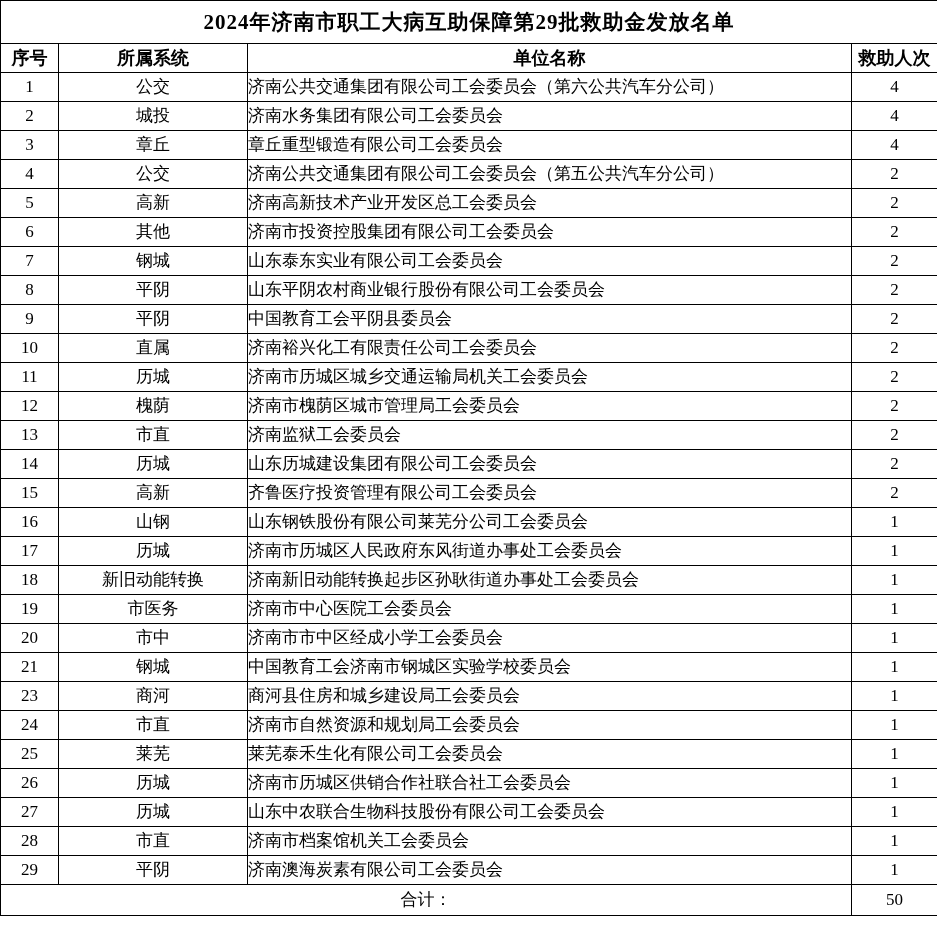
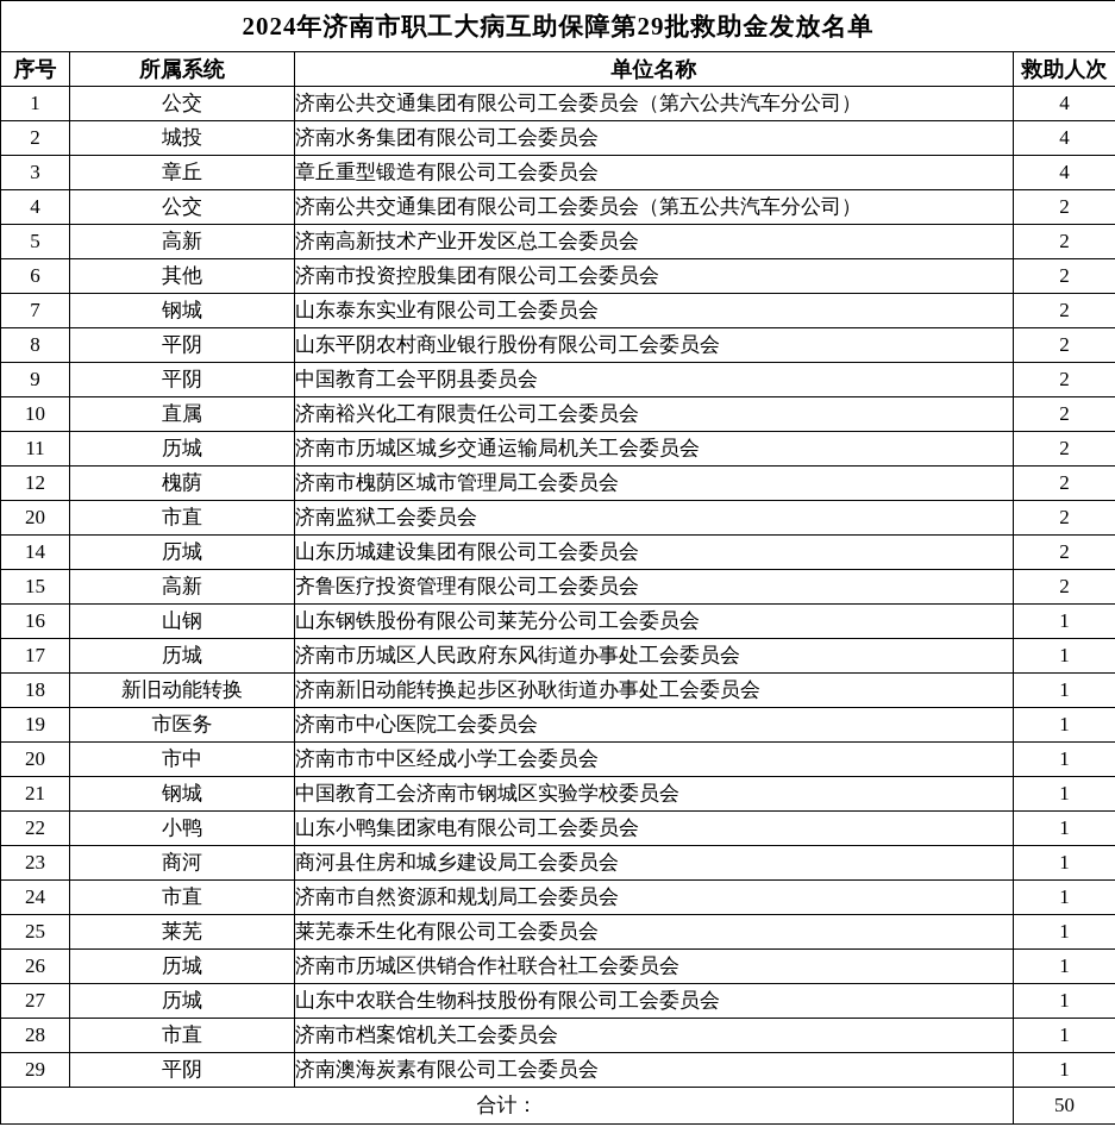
  2024年济南市职工大病互助保障第29批救助金发放名单
  序号	所属系统	单位名称	救助人次
  1	公交	济南公共交通集团有限公司工会委员会（第六公共汽车分公司）	4
  2	城投	济南水务集团有限公司工会委员会	4
  3	章丘	章丘重型锻造有限公司工会委员会	4
  4	公交	济南公共交通集团有限公司工会委员会（第五公共汽车分公司）	2
  5	高新	济南高新技术产业开发区总工会委员会	2
  6	其他	济南市投资控股集团有限公司工会委员会	2
  7	钢城	山东泰东实业有限公司工会委员会	2
  8	平阴	山东平阴农村商业银行股份有限公司工会委员会	2
  9	平阴	中国教育工会平阴县委员会	2
  10	直属	济南裕兴化工有限责任公司工会委员会	2
  11	历城	济南市历城区城乡交通运输局机关工会委员会	2
  12	槐荫	济南市槐荫区城市管理局工会委员会	2
- 13	市直	济南监狱工会委员会	2
+ 20	市直	济南监狱工会委员会	2
  14	历城	山东历城建设集团有限公司工会委员会	2
  15	高新	齐鲁医疗投资管理有限公司工会委员会	2
  16	山钢	山东钢铁股份有限公司莱芜分公司工会委员会	1
  17	历城	济南市历城区人民政府东风街道办事处工会委员会	1
  18	新旧动能转换	济南新旧动能转换起步区孙耿街道办事处工会委员会	1
  19	市医务	济南市中心医院工会委员会	1
  20	市中	济南市市中区经成小学工会委员会	1
  21	钢城	中国教育工会济南市钢城区实验学校委员会	1
+ 22	小鸭	山东小鸭集团家电有限公司工会委员会	1
  23	商河	商河县住房和城乡建设局工会委员会	1
  24	市直	济南市自然资源和规划局工会委员会	1
  25	莱芜	莱芜泰禾生化有限公司工会委员会	1
  26	历城	济南市历城区供销合作社联合社工会委员会	1
  27	历城	山东中农联合生物科技股份有限公司工会委员会	1
  28	市直	济南市档案馆机关工会委员会	1
  29	平阴	济南澳海炭素有限公司工会委员会	1
  合计：	50
